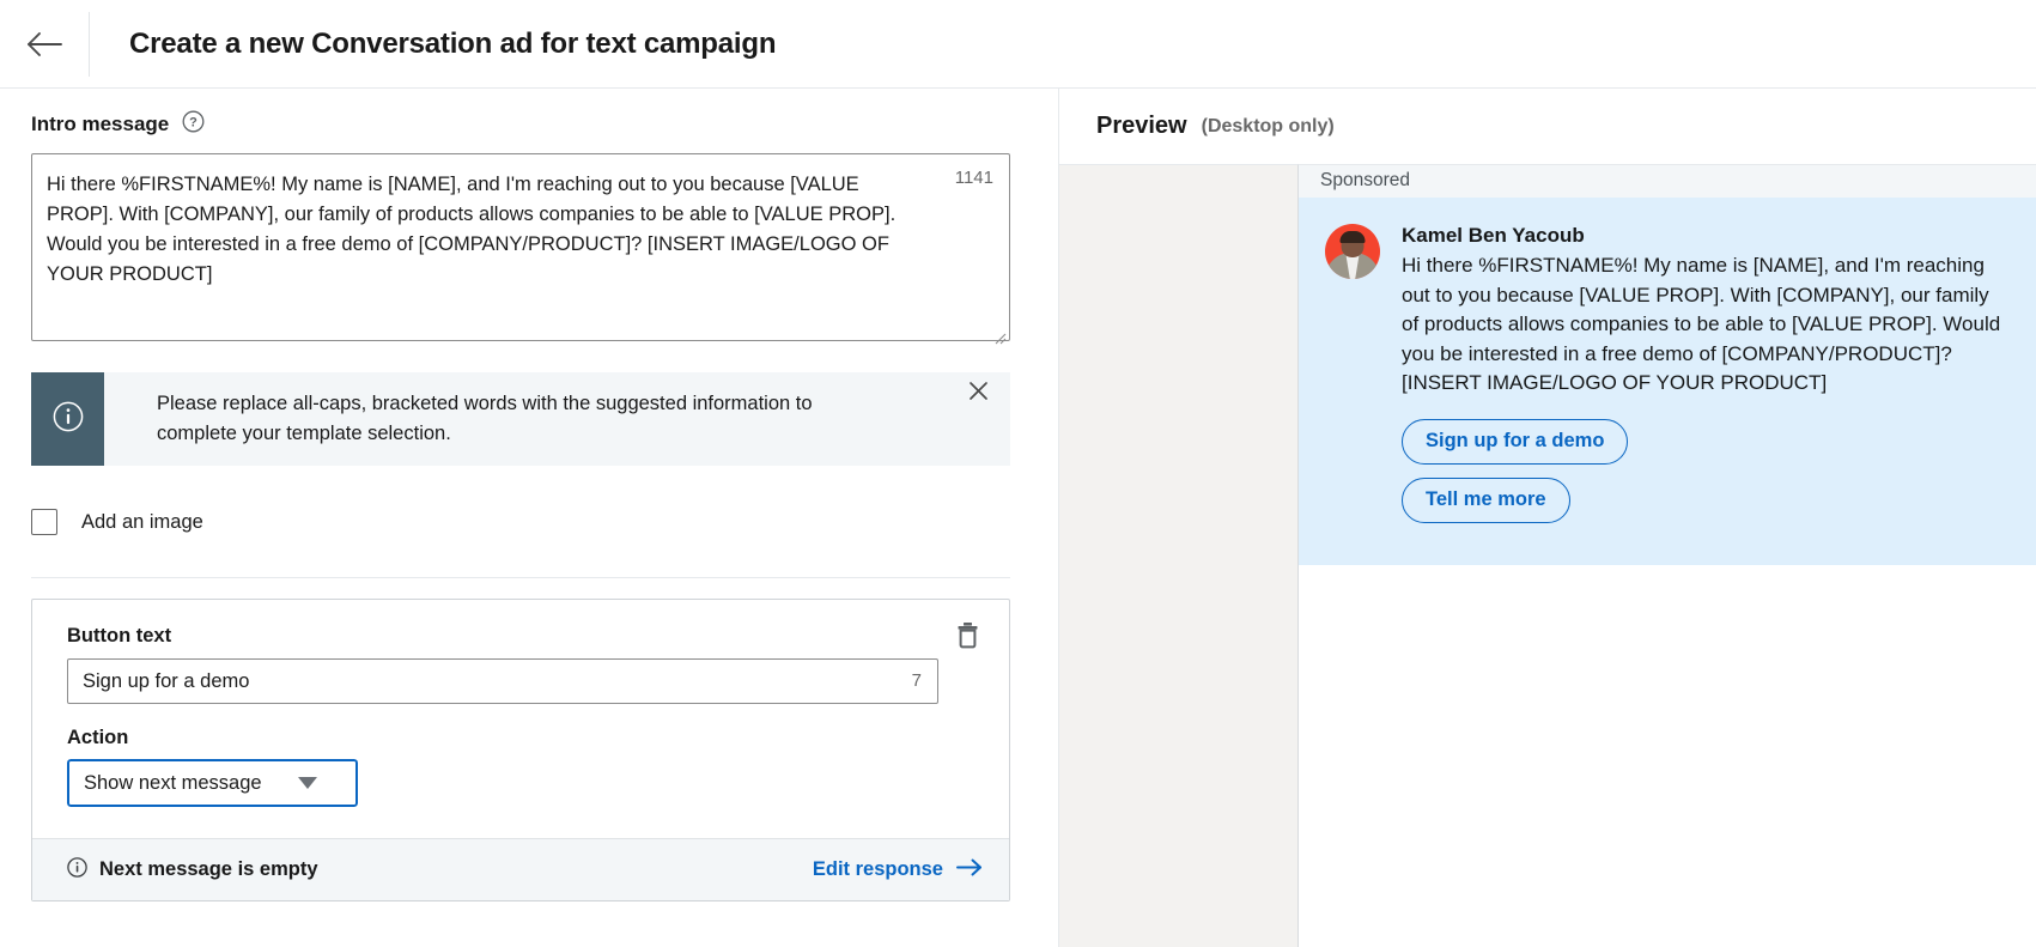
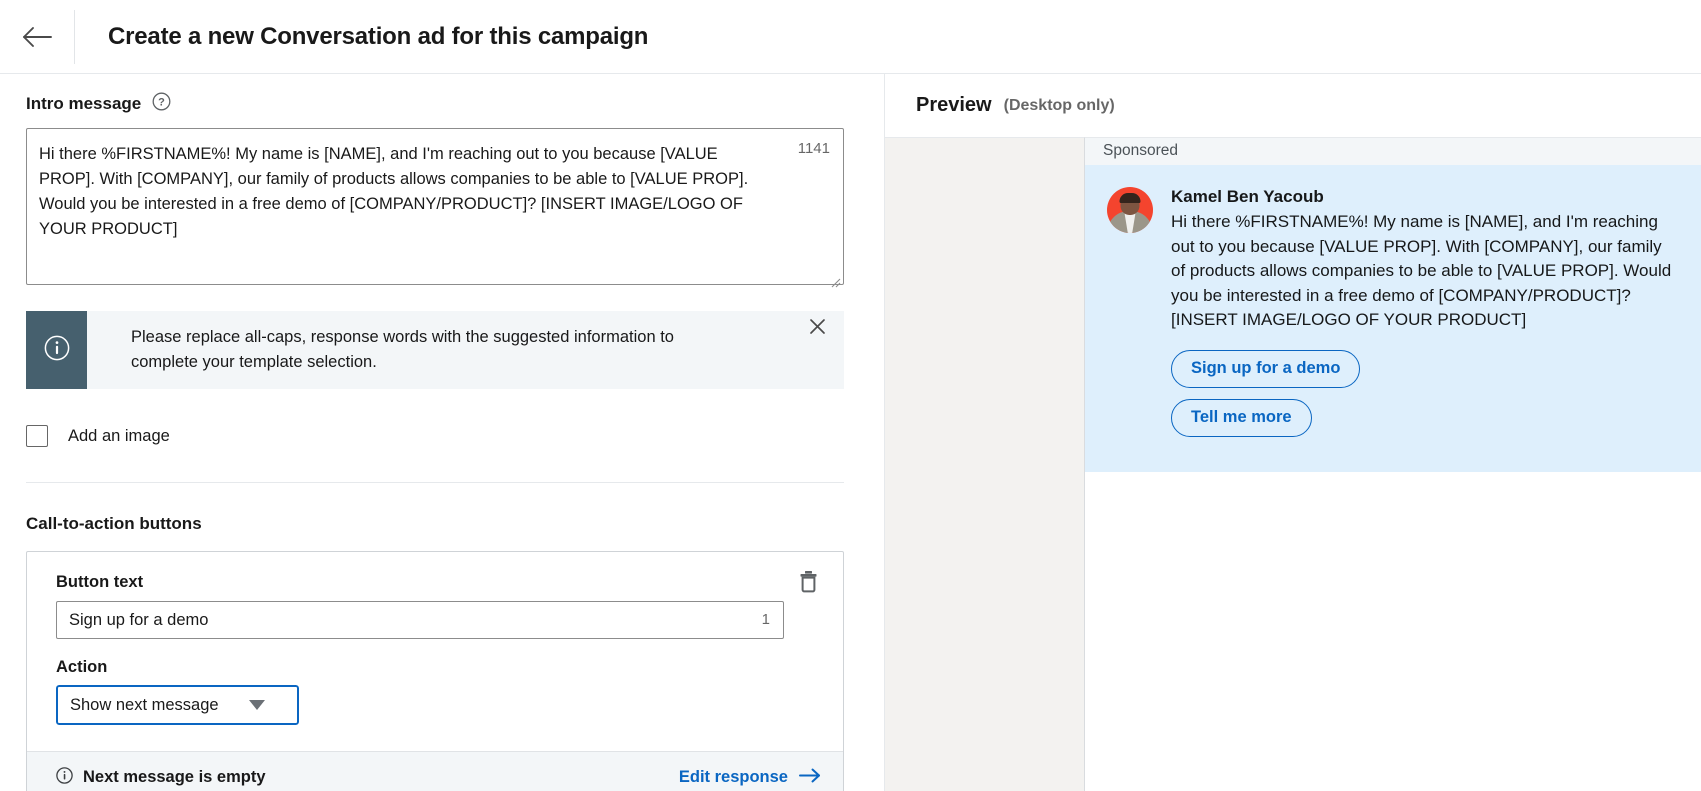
- Create a new Conversation ad for text campaign
+ Create a new Conversation ad for this campaign
  Intro message
  ?
  1141
- Please replace all-caps, bracketed words with the suggested information to complete your template selection.
+ Please replace all-caps, response words with the suggested information to complete your template selection.
  Add an image
+ Call-to-action buttons
  Button text
  Sign up for a demo
- 7
+ 1
  Action
  Show next message
  Next message is empty
  Edit response
  Preview
  (Desktop only)
  Sponsored
  Kamel Ben Yacoub
  Hi there %FIRSTNAME%! My name is [NAME], and I'm reaching out to you because [VALUE PROP]. With [COMPANY], our family of products allows companies to be able to [VALUE PROP]. Would you be interested in a free demo of [COMPANY/PRODUCT]? [INSERT IMAGE/LOGO OF YOUR PRODUCT]
  Sign up for a demo
  Tell me more
